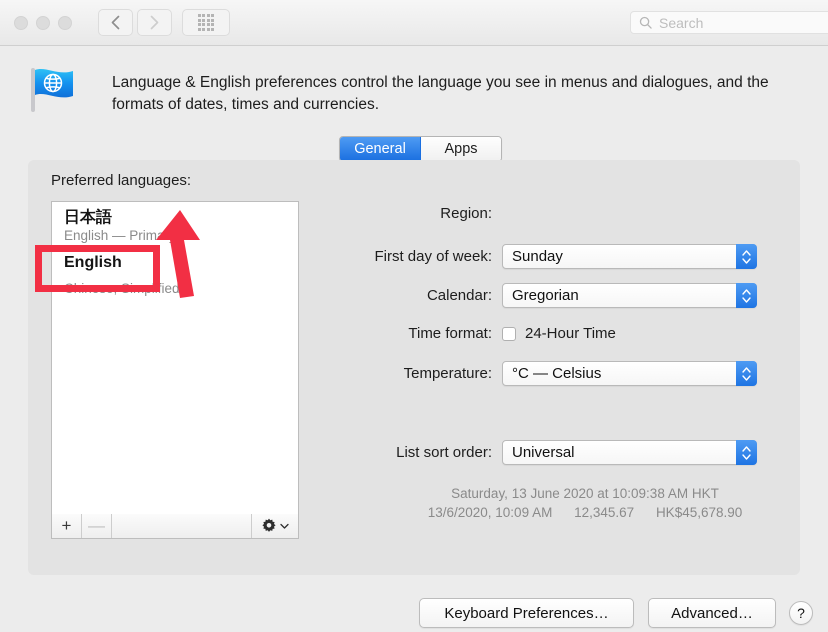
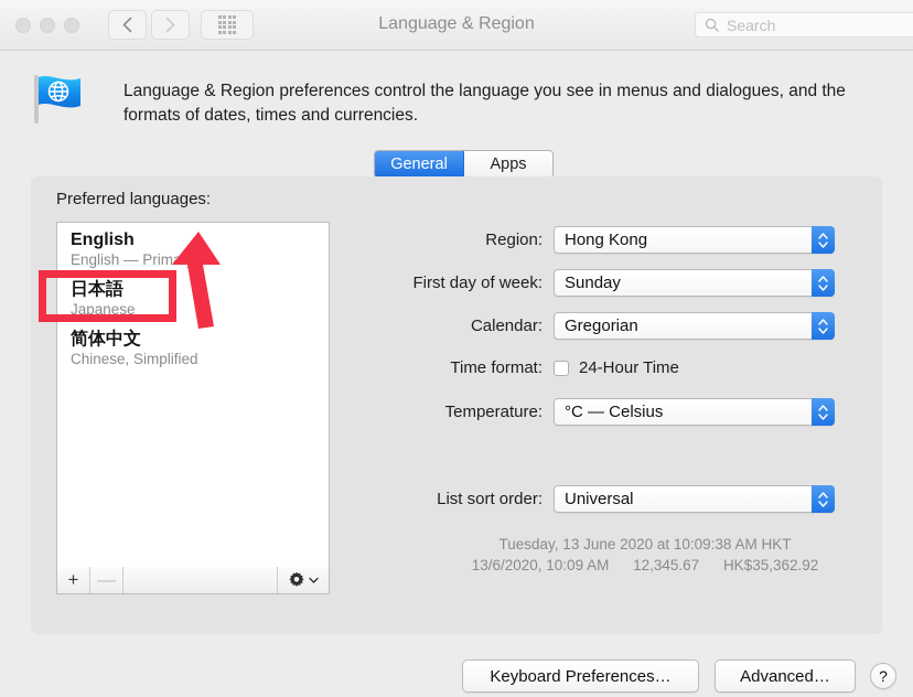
+ Language & Region
  Search
- Language & English preferences control the language you see in menus and dialogues, and the formats of dates, times and currencies.
+ Language & Region preferences control the language you see in menus and dialogues, and the formats of dates, times and currencies.
  General
  Apps
  Preferred languages:
- 日本語
+ English
  English — Prim
- English
+ 日本語
+ Japanese
+ 简体中文
  Chinese, Simplified
  +
  —
  Region:
+ Hong Kong
  First day of week:
  Sunday
  Calendar:
  Gregorian
  Time format:
  24-Hour Time
  Temperature:
  °C — Celsius
  List sort order:
  Universal
- Saturday, 13 June 2020 at 10:09:38 AM HKT
+ Tuesday, 13 June 2020 at 10:09:38 AM HKT
- 13/6/2020, 10:09 AM 12,345.67 HK$45,678.90
+ 13/6/2020, 10:09 AM 12,345.67 HK$35,362.92
  Keyboard Preferences…
  Advanced…
  ?
